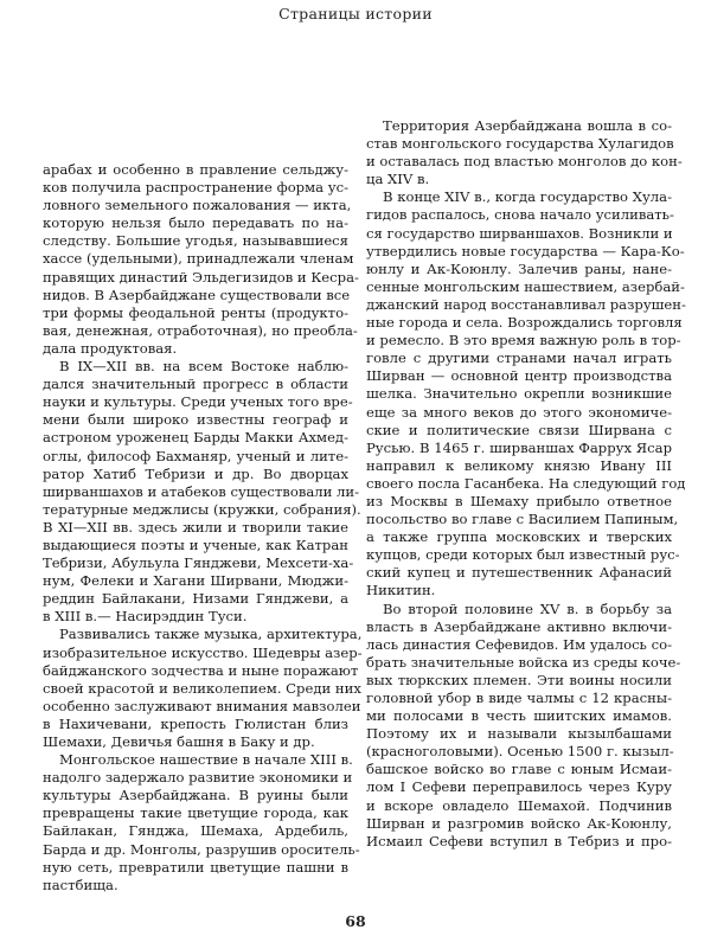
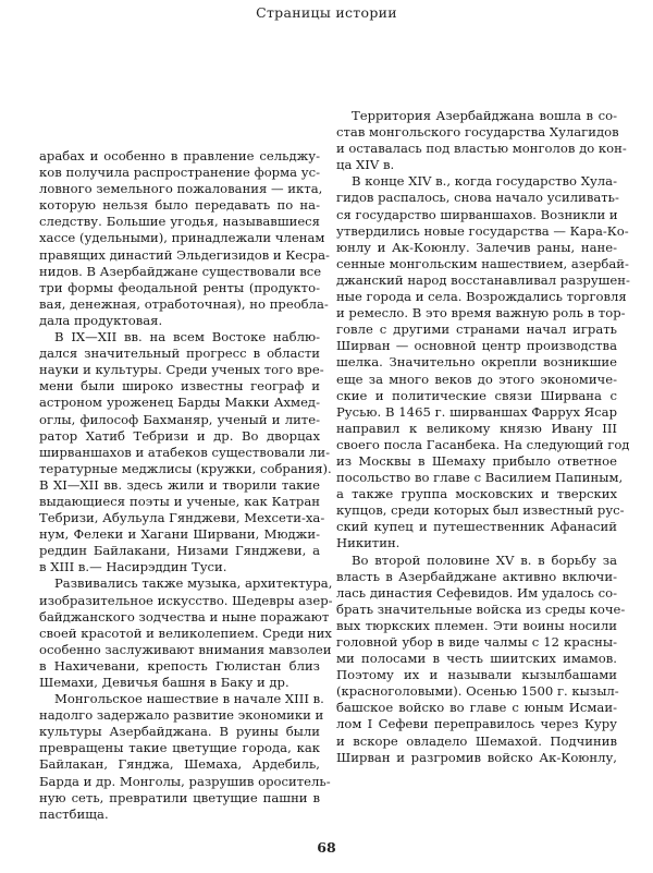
  Страницы истории
  арабах и особенно в правление сельджу-
  ков получила распространение форма ус-
  ловного земельного пожалования — икта,
  которую нельзя было передавать по на-
  следству. Большие угодья, называвшиеся
  хассе (удельными), принадлежали членам
  правящих династий Эльдегизидов и Кесра-
  нидов. В Азербайджане существовали все
  три формы феодальной ренты (продукто-
  вая, денежная, отработочная), но преобла-
  дала продуктовая.
  В IX—XII вв. на всем Востоке наблю-
  дался значительный прогресс в области
  науки и культуры. Среди ученых того вре-
  мени были широко известны географ и
  астроном уроженец Барды Макки Ахмед-
  оглы, философ Бахманяр, ученый и лите-
  ратор Хатиб Тебризи и др. Во дворцах
  ширваншахов и атабеков существовали ли-
  тературные меджлисы (кружки, собрания).
  В XI—XII вв. здесь жили и творили такие
  выдающиеся поэты и ученые, как Катран
  Тебризи, Абульула Гянджеви, Мехсети-ха-
  нум, Фелеки и Хагани Ширвани, Мюджи-
  реддин Байлакани, Низами Гянджеви, а
  в XIII в.— Насирэддин Туси.
  Развивались также музыка, архитектура,
  изобразительное искусство. Шедевры азер-
  байджанского зодчества и ныне поражают
  своей красотой и великолепием. Среди них
  особенно заслуживают внимания мавзолеи
  в Нахичевани, крепость Гюлистан близ
  Шемахи, Девичья башня в Баку и др.
  Монгольское нашествие в начале XIII в.
  надолго задержало развитие экономики и
  культуры Азербайджана. В руины были
  превращены такие цветущие города, как
  Байлакан, Гянджа, Шемаха, Ардебиль,
  Барда и др. Монголы, разрушив ороситель-
  ную сеть, превратили цветущие пашни в
  пастбища.
  Территория Азербайджана вошла в со-
  став монгольского государства Хулагидов
  и оставалась под властью монголов до кон-
  ца XIV в.
  В конце XIV в., когда государство Хула-
  гидов распалось, снова начало усиливать-
  ся государство ширваншахов. Возникли и
  утвердились новые государства — Кара-Ко-
  юнлу и Ак-Коюнлу. Залечив раны, нане-
  сенные монгольским нашествием, азербай-
  джанский народ восстанавливал разрушен-
  ные города и села. Возрождались торговля
  и ремесло. В это время важную роль в тор-
  говле с другими странами начал играть
  Ширван — основной центр производства
  шелка. Значительно окрепли возникшие
  еще за много веков до этого экономиче-
  ские и политические связи Ширвана с
  Русью. В 1465 г. ширваншах Фаррух Ясар
  направил к великому князю Ивану III
  своего посла Гасанбека. На следующий год
  из Москвы в Шемаху прибыло ответное
  посольство во главе с Василием Папиным,
  а также группа московских и тверских
  купцов, среди которых был известный рус-
  ский купец и путешественник Афанасий
  Никитин.
  Во второй половине XV в. в борьбу за
  власть в Азербайджане активно включи-
  лась династия Сефевидов. Им удалось со-
  брать значительные войска из среды коче-
  вых тюркских племен. Эти воины носили
  головной убор в виде чалмы с 12 красны-
  ми полосами в честь шиитских имамов.
  Поэтому их и называли кызылбашами
  (красноголовыми). Осенью 1500 г. кызыл-
  башское войско во главе с юным Исмаи-
  лом I Сефеви переправилось через Куру
  и вскоре овладело Шемахой. Подчинив
  Ширван и разгромив войско Ак-Коюнлу,
- Исмаил Сефеви вступил в Тебриз и про-
  68
